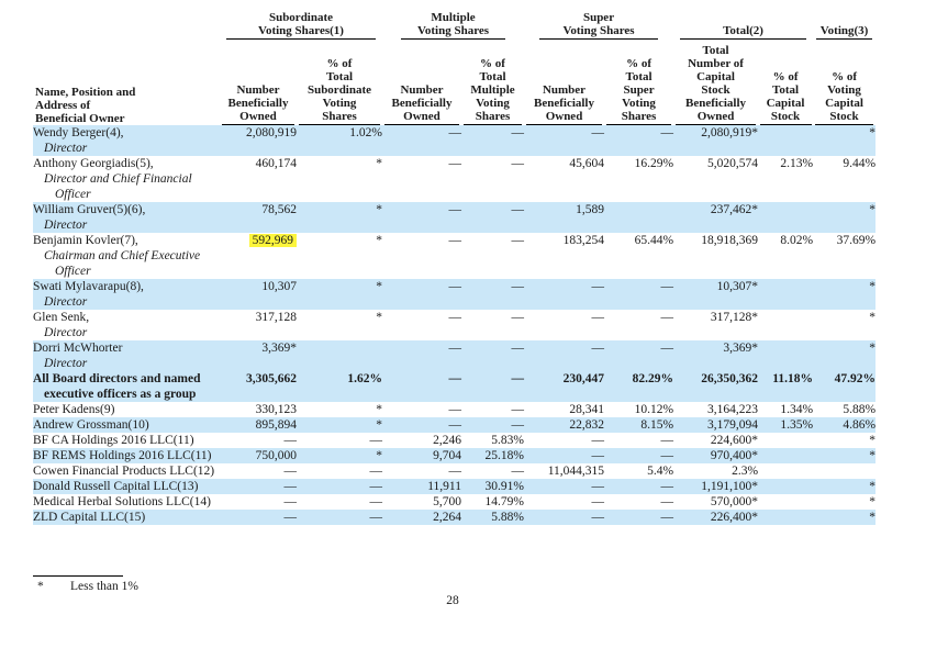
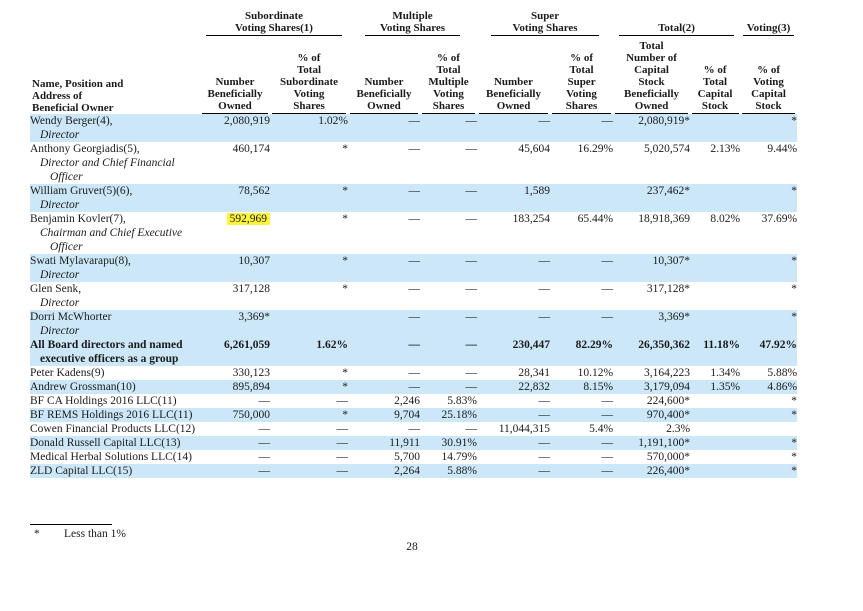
  	SubordinateVoting Shares(1)	MultipleVoting Shares	SuperVoting Shares	Total(2)	Voting(3)
  Name, Position andAddress ofBeneficial Owner	NumberBeneficiallyOwned	% ofTotalSubordinateVotingShares	NumberBeneficiallyOwned	% ofTotalMultipleVotingShares	NumberBeneficiallyOwned	% ofTotalSuperVotingShares	TotalNumber ofCapitalStockBeneficiallyOwned	% ofTotalCapitalStock	% ofVotingCapitalStock
  Wendy Berger(4),Director	2,080,919	1.02%	—	—	—	—	2,080,919*		*
  Anthony Georgiadis(5),Director and Chief FinancialOfficer	460,174	*	—	—	45,604	16.29%	5,020,574	2.13%	9.44%
  William Gruver(5)(6),Director	78,562	*	—	—	1,589		237,462*		*
  Benjamin Kovler(7),Chairman and Chief ExecutiveOfficer	592,969	*	—	—	183,254	65.44%	18,918,369	8.02%	37.69%
  Swati Mylavarapu(8),Director	10,307	*	—	—	—	—	10,307*		*
  Glen Senk,Director	317,128	*	—	—	—	—	317,128*		*
  Dorri McWhorterDirector	3,369*		—	—	—	—	3,369*		*
- All Board directors and namedexecutive officers as a group	3,305,662	1.62%	—	—	230,447	82.29%	26,350,362	11.18%	47.92%
+ All Board directors and namedexecutive officers as a group	6,261,059	1.62%	—	—	230,447	82.29%	26,350,362	11.18%	47.92%
  Peter Kadens(9)	330,123	*	—	—	28,341	10.12%	3,164,223	1.34%	5.88%
  Andrew Grossman(10)	895,894	*	—	—	22,832	8.15%	3,179,094	1.35%	4.86%
  BF CA Holdings 2016 LLC(11)	—	—	2,246	5.83%	—	—	224,600*		*
  BF REMS Holdings 2016 LLC(11)	750,000	*	9,704	25.18%	—	—	970,400*		*
  Cowen Financial Products LLC(12)	—	—	—	—	11,044,315	5.4%	2.3%
  Donald Russell Capital LLC(13)	—	—	11,911	30.91%	—	—	1,191,100*		*
  Medical Herbal Solutions LLC(14)	—	—	5,700	14.79%	—	—	570,000*		*
  ZLD Capital LLC(15)	—	—	2,264	5.88%	—	—	226,400*		*
  *
  Less than 1%
  28
